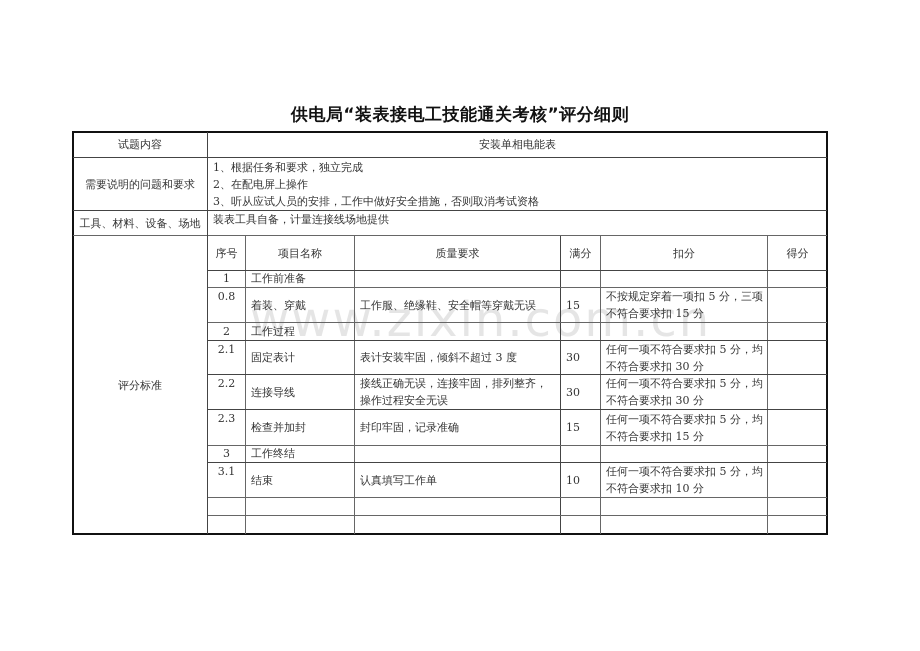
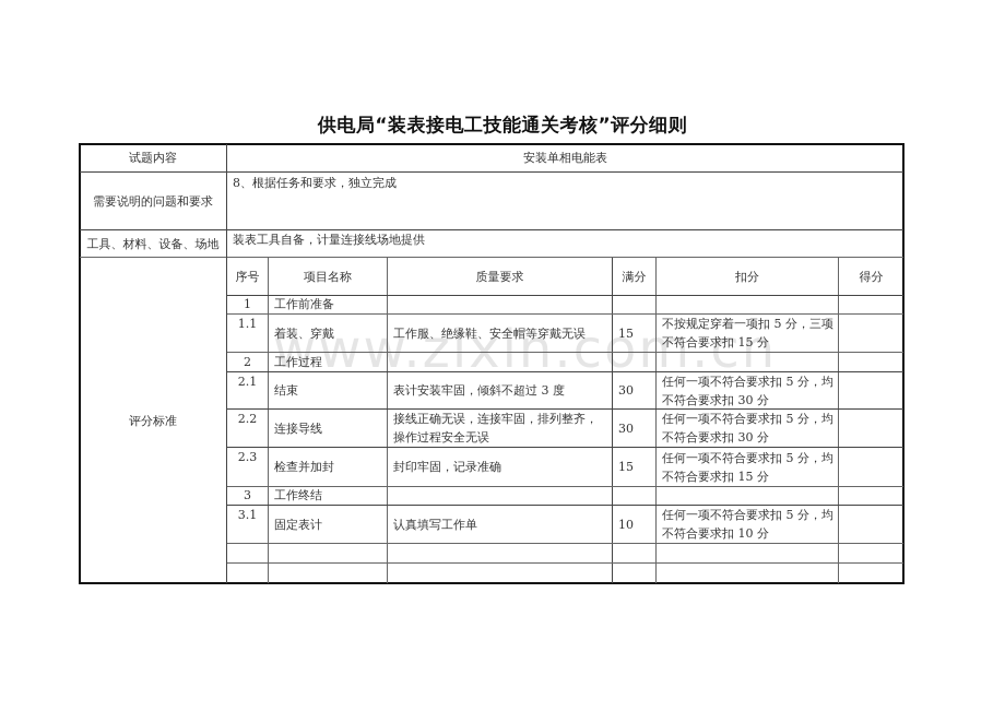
  供电局“装表接电工技能通关考核”评分细则
  www.zixin.com.cn
  试题内容
  安装单相电能表
  需要说明的问题和要求
- 1、根据任务和要求，独立完成
+ 8、根据任务和要求，独立完成
- 2、在配电屏上操作
- 3、听从应试人员的安排，工作中做好安全措施，否则取消考试资格
  工具、材料、设备、场地
  装表工具自备，计量连接线场地提供
  评分标准
  序号
  项目名称
  质量要求
  满分
  扣分
  得分
  1
  工作前准备
- 0.8
+ 1.1
  着装、穿戴
  工作服、绝缘鞋、安全帽等穿戴无误
  15
  不按规定穿着一项扣 5 分，三项不符合要求扣 15 分
  2
  工作过程
  2.1
- 固定表计
+ 结束
  表计安装牢固，倾斜不超过 3 度
  30
  任何一项不符合要求扣 5 分，均不符合要求扣 30 分
  2.2
  连接导线
  接线正确无误，连接牢固，排列整齐，操作过程安全无误
  30
  任何一项不符合要求扣 5 分，均不符合要求扣 30 分
  2.3
  检查并加封
  封印牢固，记录准确
  15
  任何一项不符合要求扣 5 分，均不符合要求扣 15 分
  3
  工作终结
  3.1
- 结束
+ 固定表计
  认真填写工作单
  10
  任何一项不符合要求扣 5 分，均不符合要求扣 10 分
